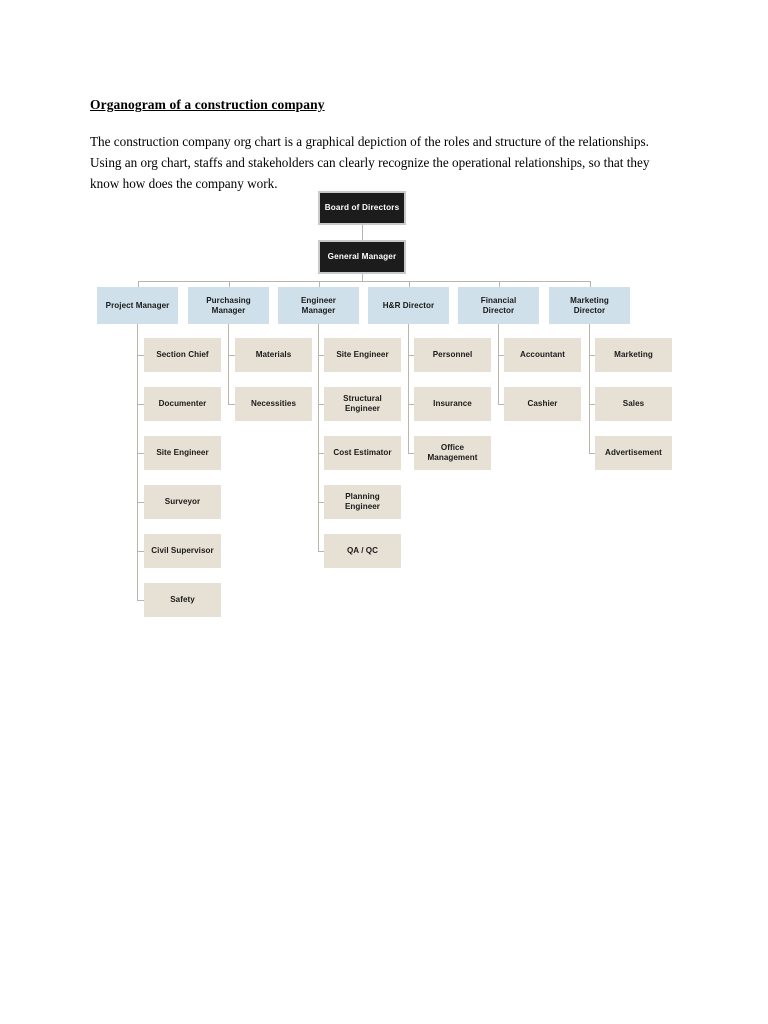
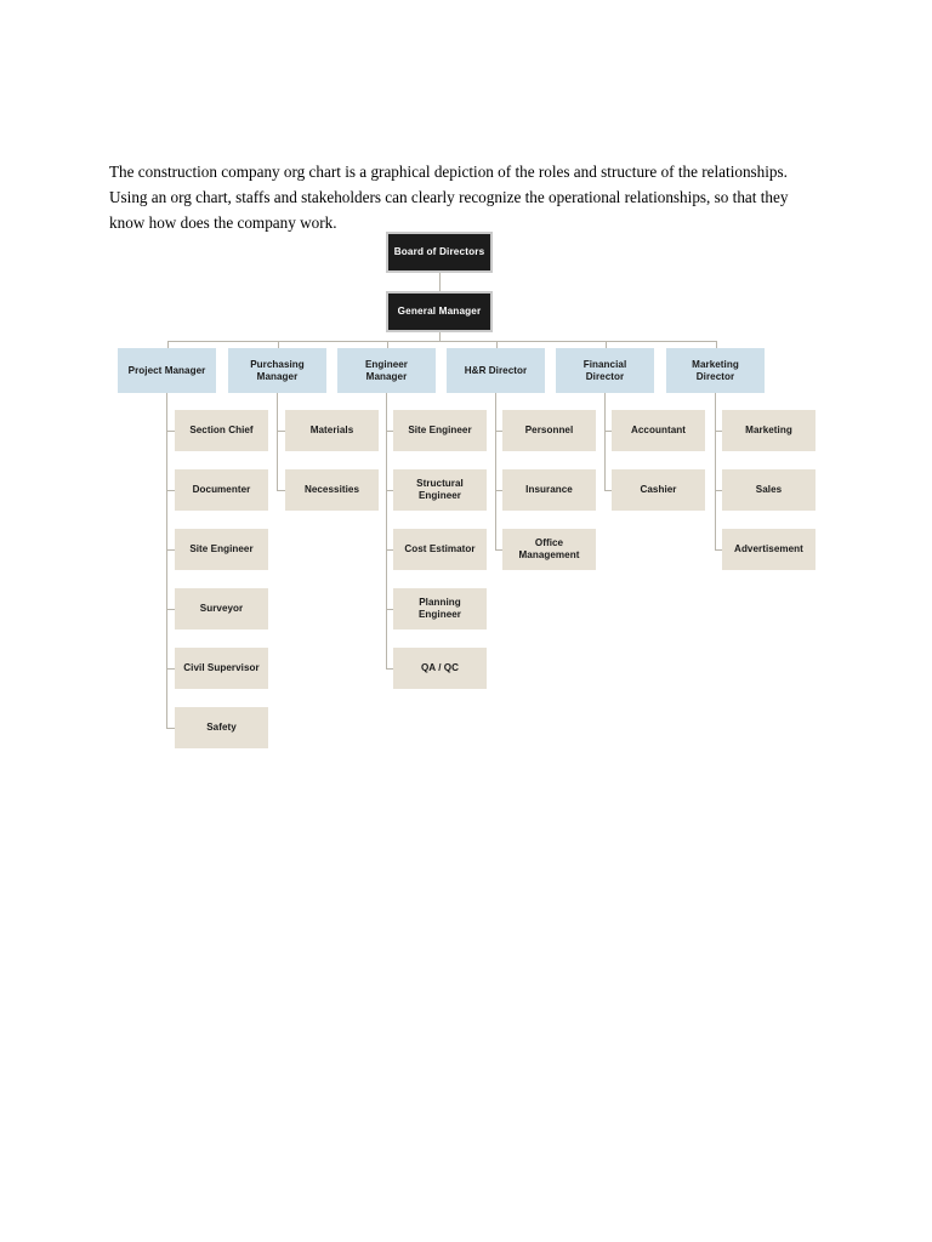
- Organogram of a construction company
  The construction company org chart is a graphical depiction of the roles and structure of the relationships. Using an org chart, staffs and stakeholders can clearly recognize the operational relationships, so that they know how does the company work.
  Board of Directors
  General Manager
  Project Manager
  Section Chief
  Documenter
  Site Engineer
  Surveyor
  Civil Supervisor
  Safety
  Purchasing
  Manager
  Materials
  Necessities
  Engineer
  Manager
  Site Engineer
  Structural
  Engineer
  Cost Estimator
  Planning
  Engineer
  QA / QC
  H&R Director
  Personnel
  Insurance
  Office
  Management
  Financial
  Director
  Accountant
  Cashier
  Marketing
  Director
  Marketing
  Sales
  Advertisement
